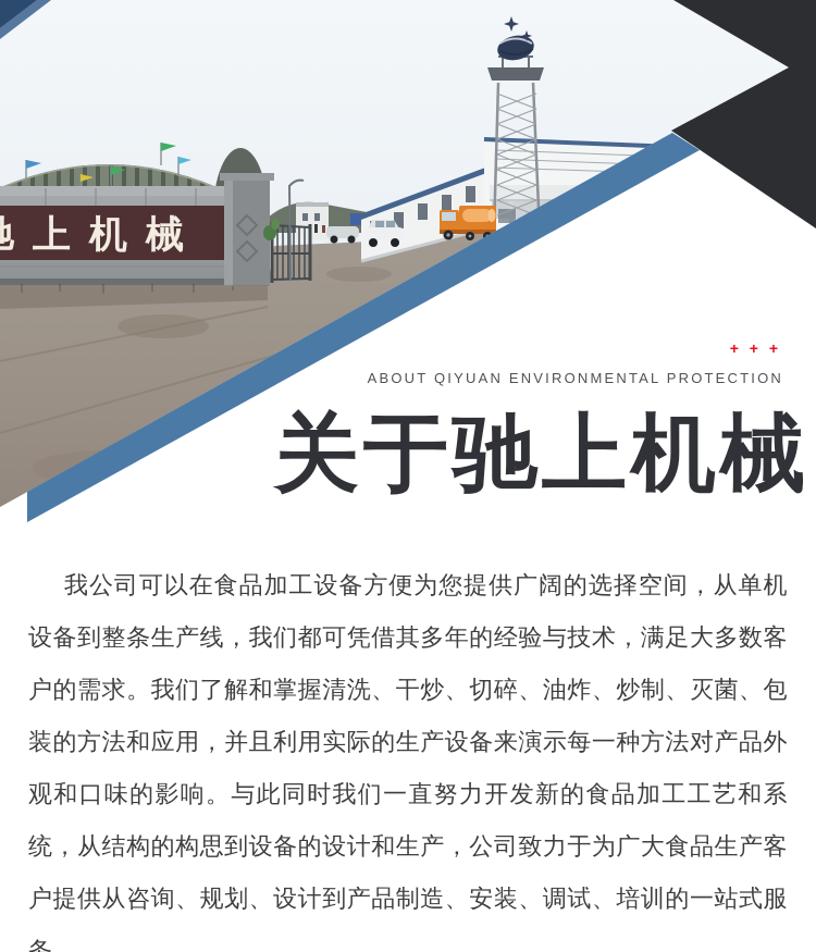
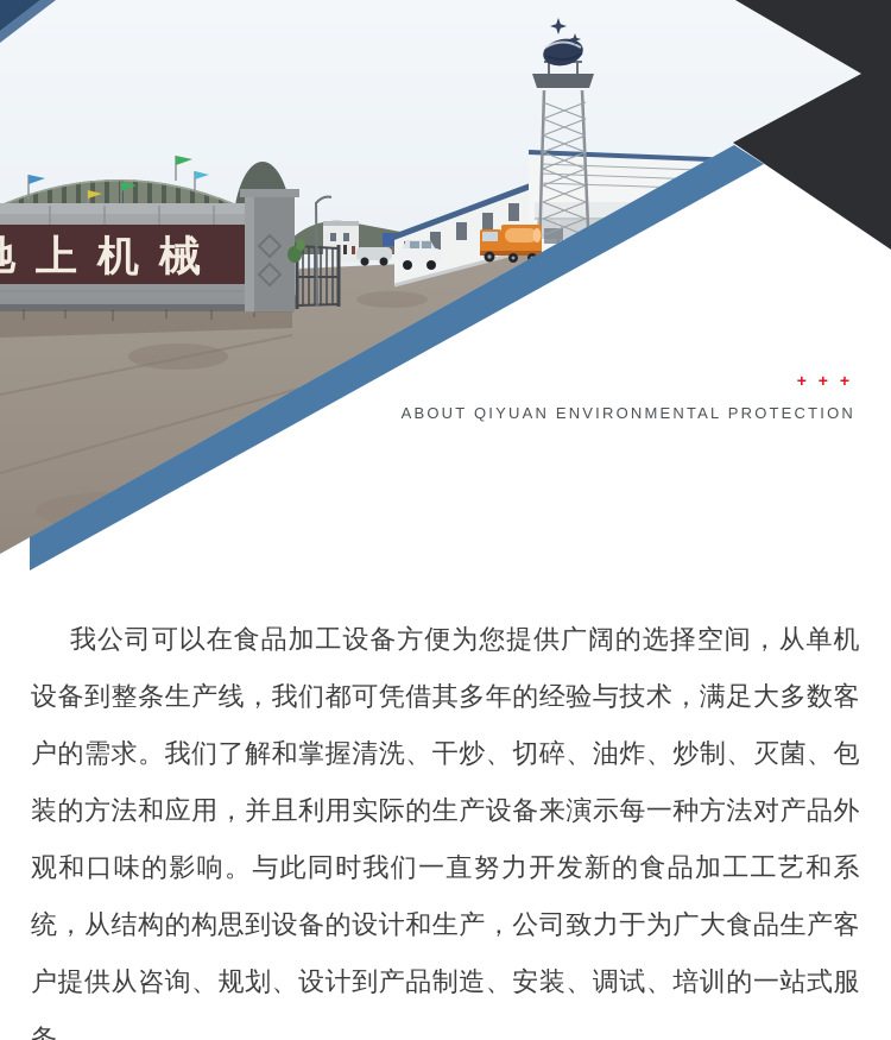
  驰上机械
  + + +
  ABOUT QIYUAN ENVIRONMENTAL PROTECTION
- 关于驰上机械
  我公司可以在食品加工设备方便为您提供广阔的选择空间，从单机设备到整条生产线，我们都可凭借其多年的经验与技术，满足大多数客户的需求。我们了解和掌握清洗、干炒、切碎、油炸、炒制、灭菌、包装的方法和应用，并且利用实际的生产设备来演示每一种方法对产品外观和口味的影响。与此同时我们一直努力开发新的食品加工工艺和系统，从结构的构思到设备的设计和生产，公司致力于为广大食品生产客户提供从咨询、规划、设计到产品制造、安装、调试、培训的一站式服务。
